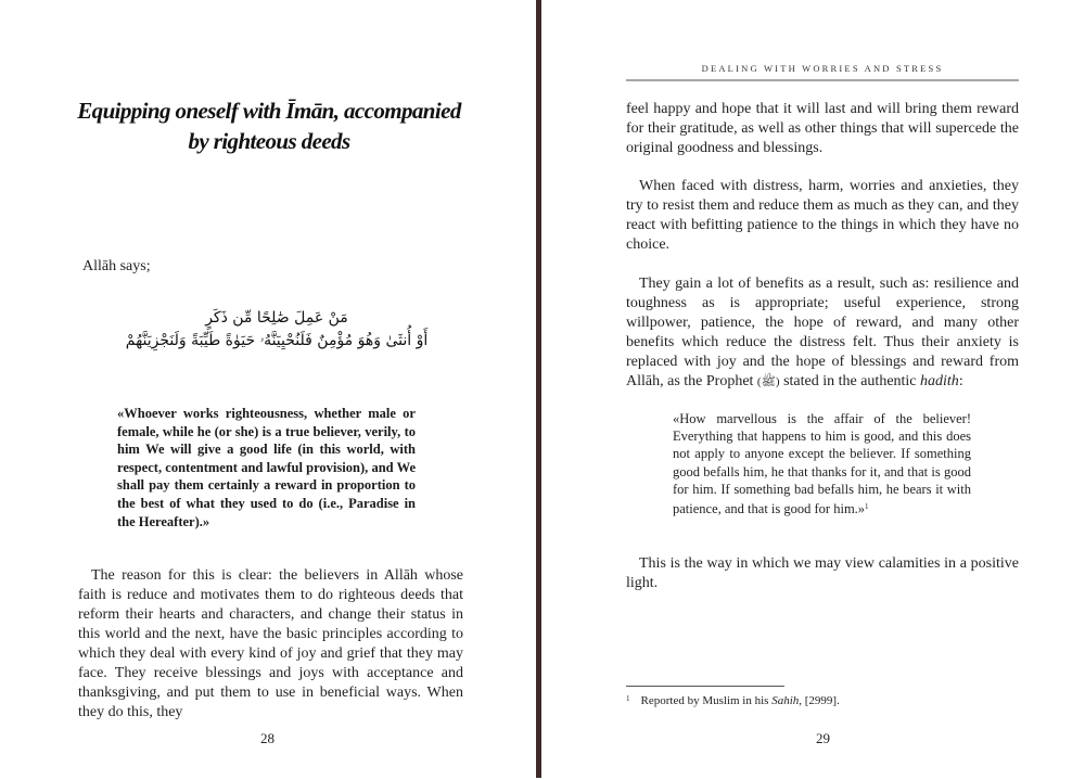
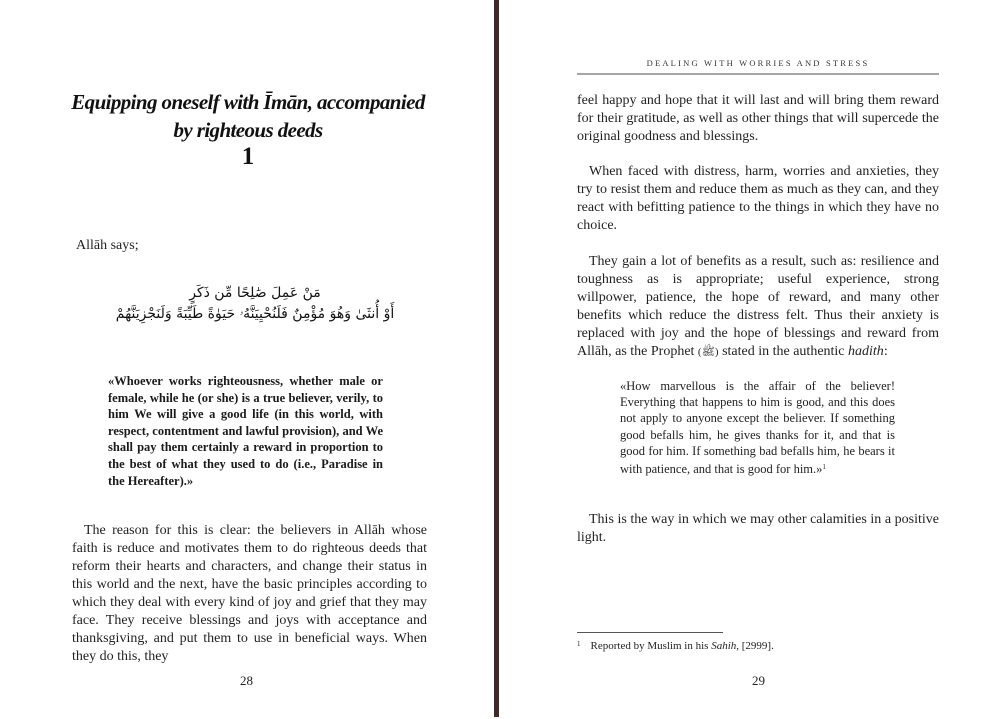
  Equipping oneself with Īmān, accompanied by righteous deeds
+ 1
  Allāh says;
  مَنْ عَمِلَ صَٰلِحًا مِّن ذَكَرٍ
  أَوْ أُنثَىٰ وَهُوَ مُؤْمِنٌ فَلَنُحْيِيَنَّهُۥ حَيَوٰةً طَيِّبَةً وَلَنَجْزِيَنَّهُمْ
  «Whoever works righteousness, whether male or female, while he (or she) is a true believer, verily, to him We will give a good life (in this world, with respect, contentment and lawful provision), and We shall pay them certainly a reward in proportion to the best of what they used to do (i.e., Paradise in the Hereafter).»
  The reason for this is clear: the believers in Allāh whose faith is reduce and motivates them to do righteous deeds that reform their hearts and characters, and change their status in this world and the next, have the basic principles according to which they deal with every kind of joy and grief that they may face. They receive blessings and joys with acceptance and thanksgiving, and put them to use in beneficial ways. When they do this, they
  28
  DEALING WITH WORRIES AND STRESS
  feel happy and hope that it will last and will bring them reward for their gratitude, as well as other things that will supercede the original goodness and blessings.
  When faced with distress, harm, worries and anxieties, they try to resist them and reduce them as much as they can, and they react with befitting patience to the things in which they have no choice.
  They gain a lot of benefits as a result, such as: resilience and toughness as is appropriate; useful experience, strong willpower, patience, the hope of reward, and many other benefits which reduce the distress felt. Thus their anxiety is replaced with joy and the hope of blessings and reward from Allāh, as the Prophet (ﷺ) stated in the authentic hadith:
- «How marvellous is the affair of the believer! Everything that happens to him is good, and this does not apply to anyone except the believer. If something good befalls him, he that thanks for it, and that is good for him. If something bad befalls him, he bears it with patience, and that is good for him.»1
+ «How marvellous is the affair of the believer! Everything that happens to him is good, and this does not apply to anyone except the believer. If something good befalls him, he gives thanks for it, and that is good for him. If something bad befalls him, he bears it with patience, and that is good for him.»1
- This is the way in which we may view calamities in a positive light.
+ This is the way in which we may other calamities in a positive light.
  1 Reported by Muslim in his Sahih, [2999].
  29
